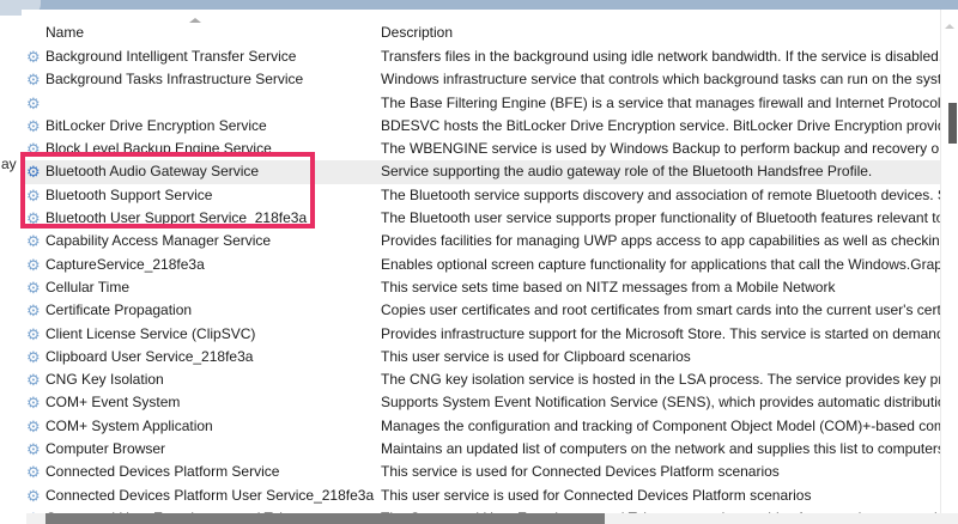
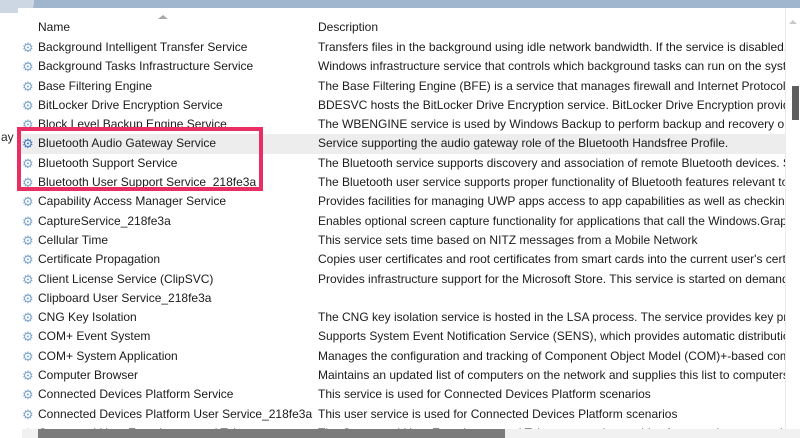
  ay
  Name
  Description
  ⚙
  Background Intelligent Transfer Service
  Transfers files in the background using idle network bandwidth. If the service is disabled
  ⚙
  Background Tasks Infrastructure Service
  Windows infrastructure service that controls which background tasks can run on the sys
  ⚙
+ Base Filtering Engine
  The Base Filtering Engine (BFE) is a service that manages firewall and Internet Protoco
  ⚙
  BitLocker Drive Encryption Service
  BDESVC hosts the BitLocker Drive Encryption service. BitLocker Drive Encryption provi
  ⚙
  Block Level Backup Engine Service
  The WBENGINE service is used by Windows Backup to perform backup and recovery o
  ⚙
  Bluetooth Audio Gateway Service
  Service supporting the audio gateway role of the Bluetooth Handsfree Profile.
  ⚙
  Bluetooth Support Service
  The Bluetooth service supports discovery and association of remote Bluetooth devices.
  ⚙
  Bluetooth User Support Service_218fe3a
  The Bluetooth user service supports proper functionality of Bluetooth features relevant t
  ⚙
  Capability Access Manager Service
  Provides facilities for managing UWP apps access to app capabilities as well as checkin
  ⚙
  CaptureService_218fe3a
  Enables optional screen capture functionality for applications that call the Windows.Grap
  ⚙
  Cellular Time
  This service sets time based on NITZ messages from a Mobile Network
  ⚙
  Certificate Propagation
  Copies user certificates and root certificates from smart cards into the current user's cer
  ⚙
  Client License Service (ClipSVC)
  Provides infrastructure support for the Microsoft Store. This service is started on deman
  ⚙
  Clipboard User Service_218fe3a
- This user service is used for Clipboard scenarios
  ⚙
  CNG Key Isolation
  The CNG key isolation service is hosted in the LSA process. The service provides key p
  ⚙
  COM+ Event System
  Supports System Event Notification Service (SENS), which provides automatic distributi
  ⚙
  COM+ System Application
  Manages the configuration and tracking of Component Object Model (COM)+-based co
  ⚙
  Computer Browser
  Maintains an updated list of computers on the network and supplies this list to computer
  ⚙
  Connected Devices Platform Service
  This service is used for Connected Devices Platform scenarios
  ⚙
  Connected Devices Platform User Service_218fe3a
  This user service is used for Connected Devices Platform scenarios
